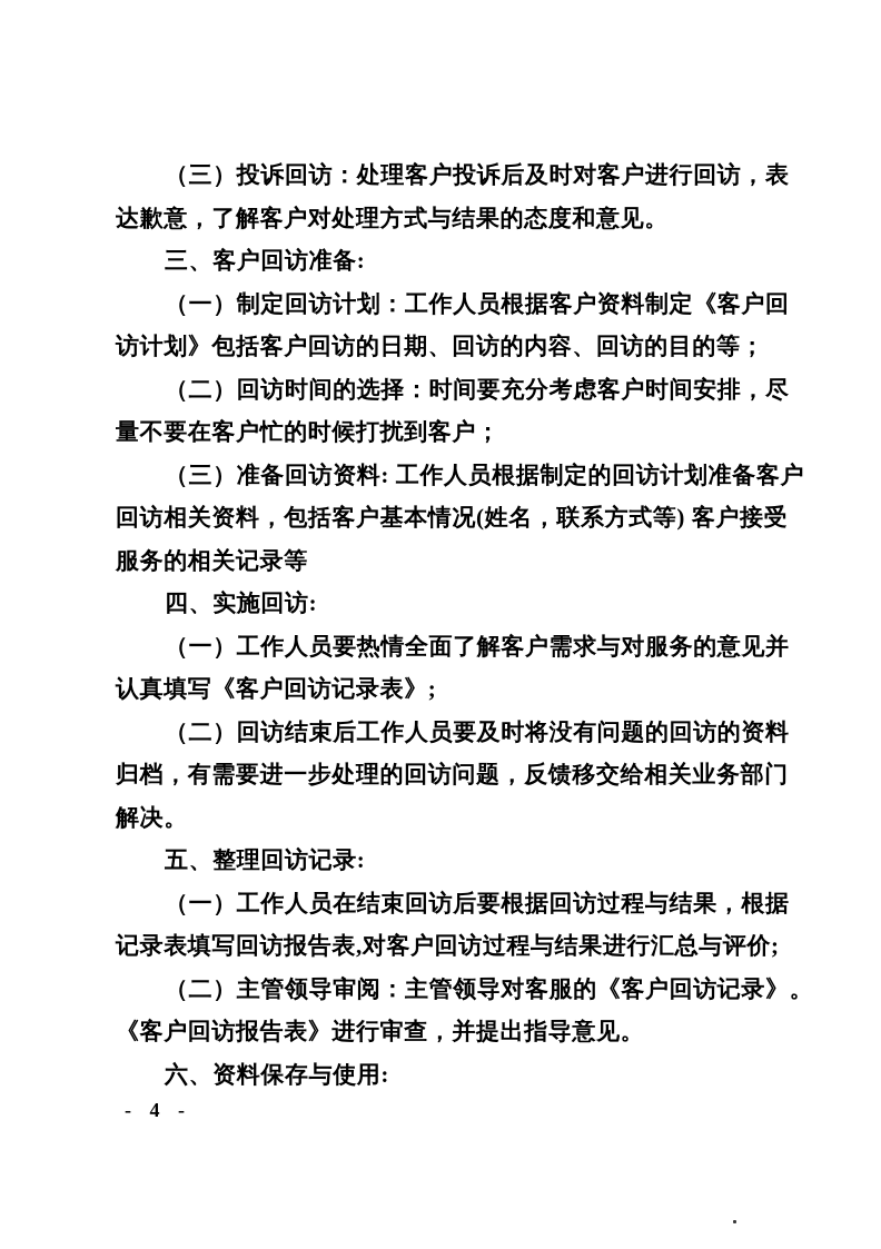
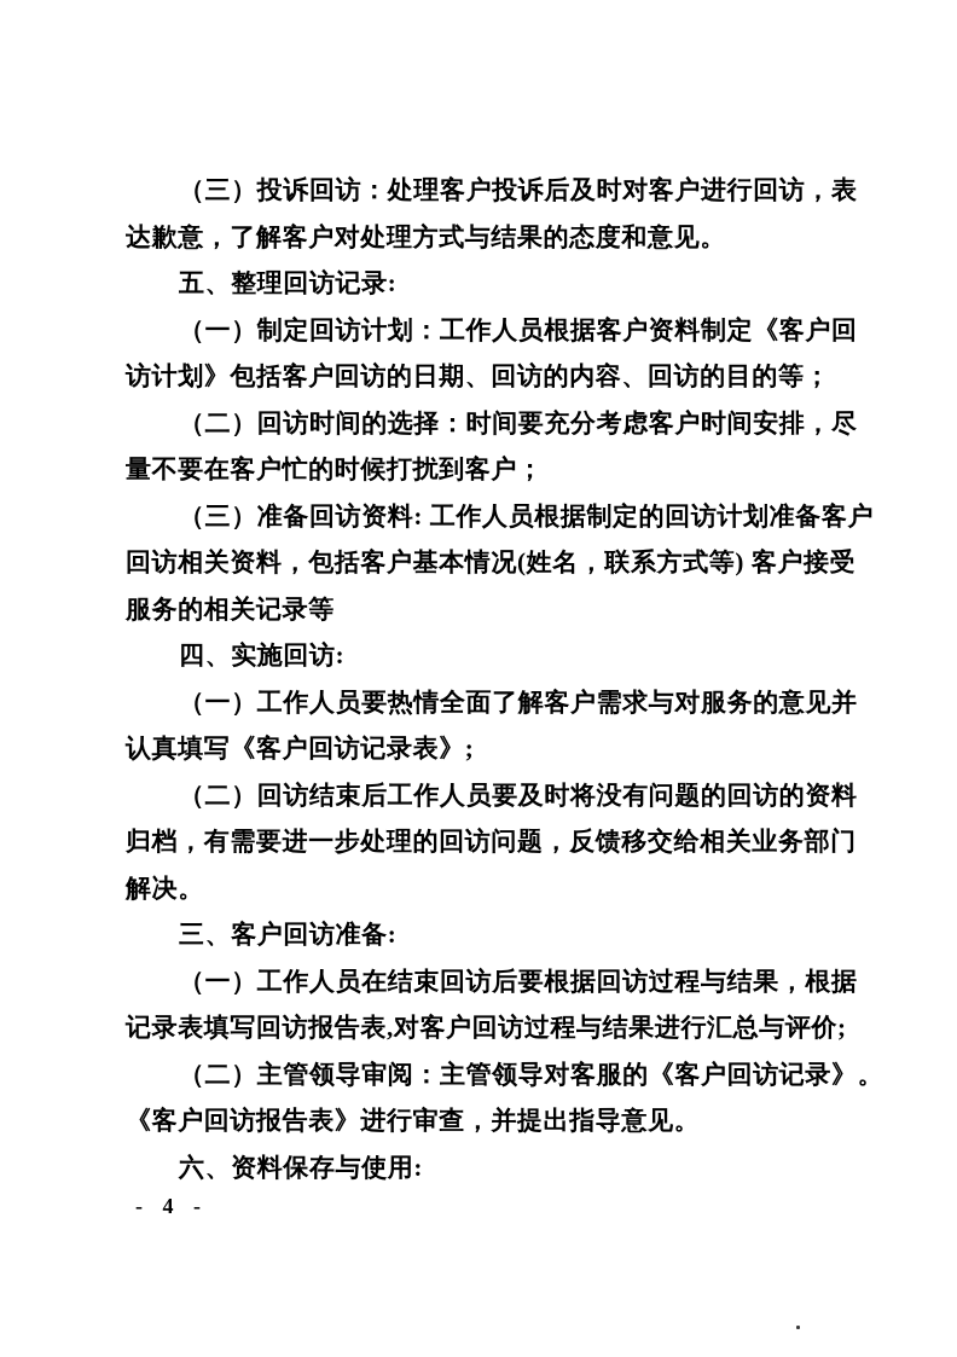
  （三）投诉回访：处理客户投诉后及时对客户进行回访，表
  达歉意，了解客户对处理方式与结果的态度和意见。
- 三、客户回访准备:
+ 五、整理回访记录:
  （一）制定回访计划：工作人员根据客户资料制定《客户回
  访计划》包括客户回访的日期、回访的内容、回访的目的等；
  （二）回访时间的选择：时间要充分考虑客户时间安排，尽
  量不要在客户忙的时候打扰到客户；
  （三）准备回访资料: 工作人员根据制定的回访计划准备客户
  回访相关资料，包括客户基本情况(姓名，联系方式等) 客户接受
  服务的相关记录等
  四、实施回访:
  （一）工作人员要热情全面了解客户需求与对服务的意见并
  认真填写《客户回访记录表》;
  （二）回访结束后工作人员要及时将没有问题的回访的资料
  归档，有需要进一步处理的回访问题，反馈移交给相关业务部门
  解决。
- 五、整理回访记录:
+ 三、客户回访准备:
  （一）工作人员在结束回访后要根据回访过程与结果，根据
  记录表填写回访报告表,对客户回访过程与结果进行汇总与评价;
  （二）主管领导审阅：主管领导对客服的《客户回访记录》。
  《客户回访报告表》进行审查，并提出指导意见。
  六、资料保存与使用:
  - 4 -
